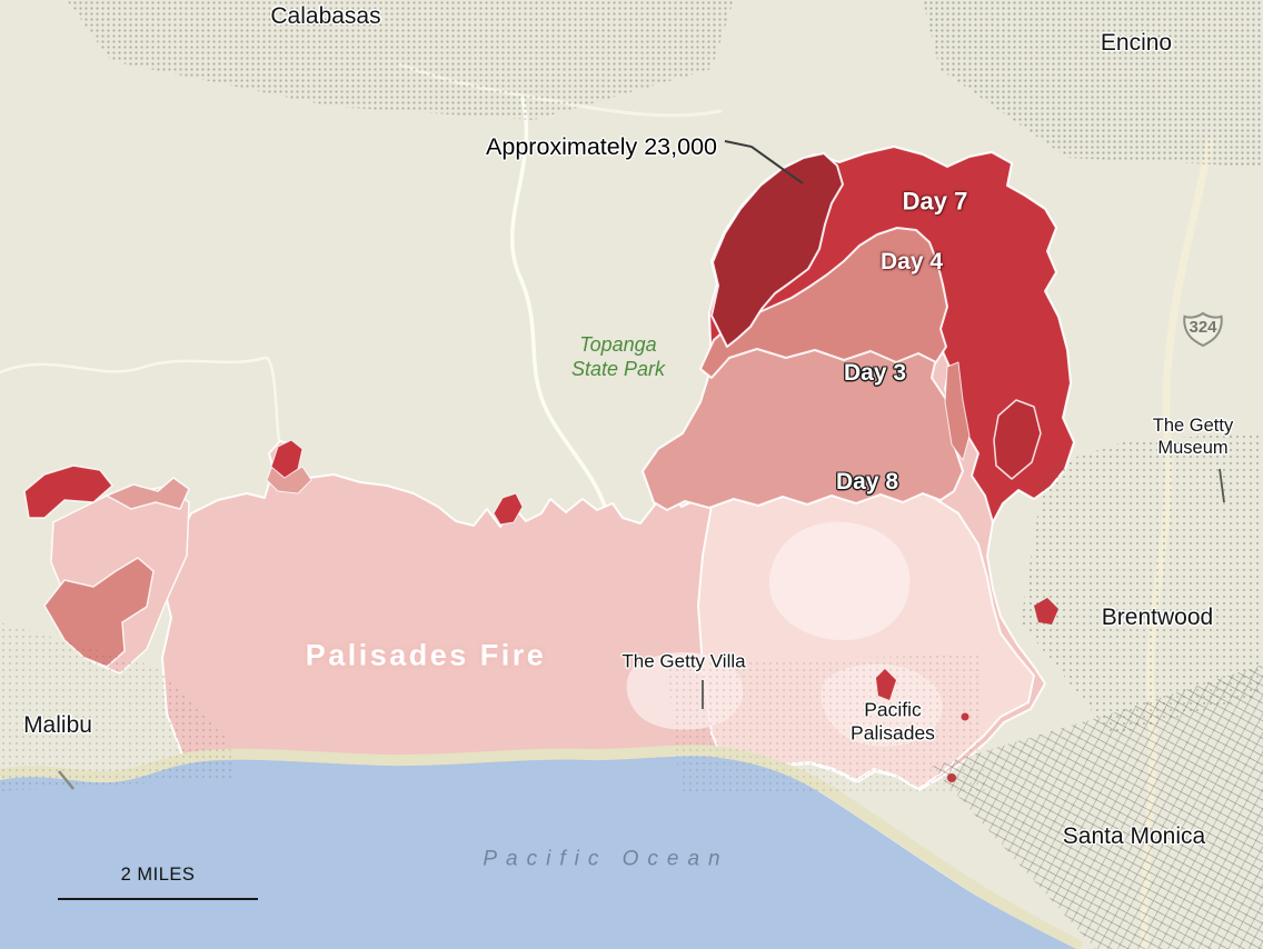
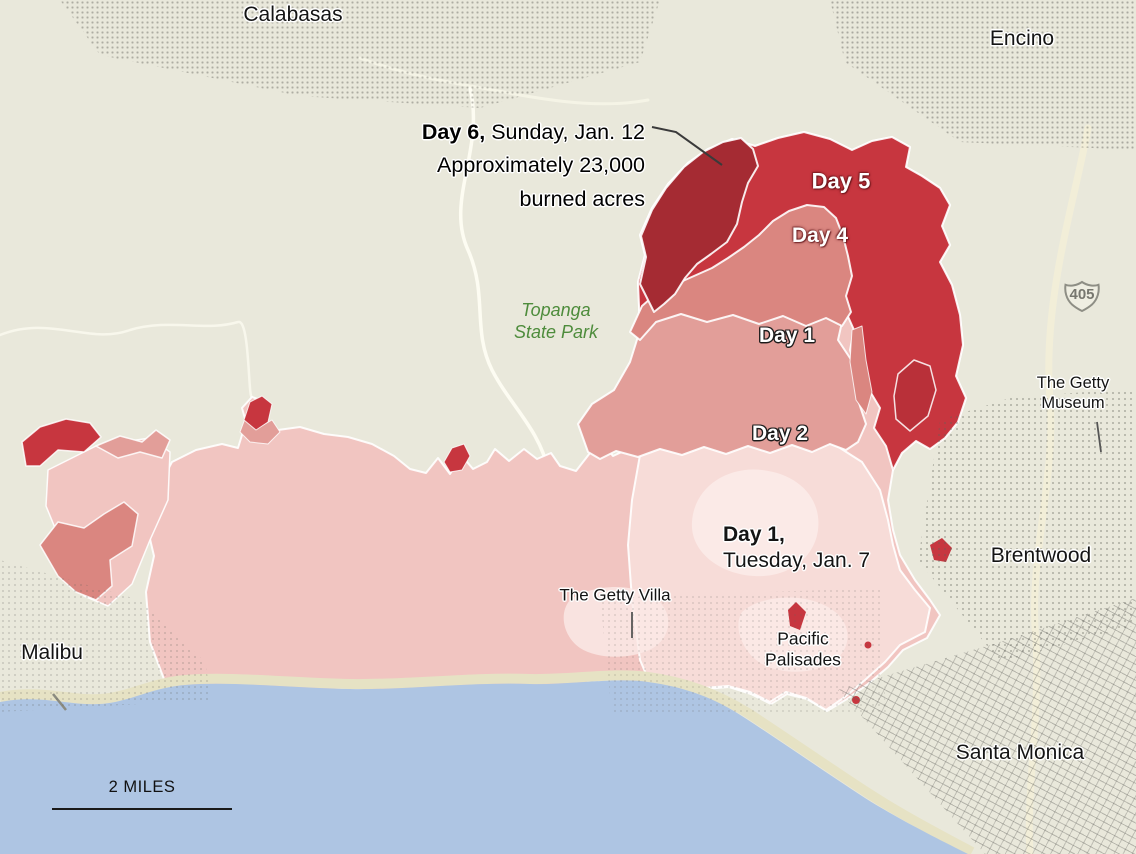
  Calabasas
  Encino
  Malibu
  Brentwood
  Santa Monica
  Pacific
  Palisades
  The Getty Villa
  The Getty
  Museum
  Topanga
  State Park
- Pacific Ocean
- Palisades Fire
- Day 7
+ Day 5
  Day 4
- Day 3
+ Day 1
- Day 8
+ Day 2
+ Day 1,
+ Tuesday, Jan. 7
+ Day 6, Sunday, Jan. 12
  Approximately 23,000
+ burned acres
  2 MILES
- 324
+ 405
